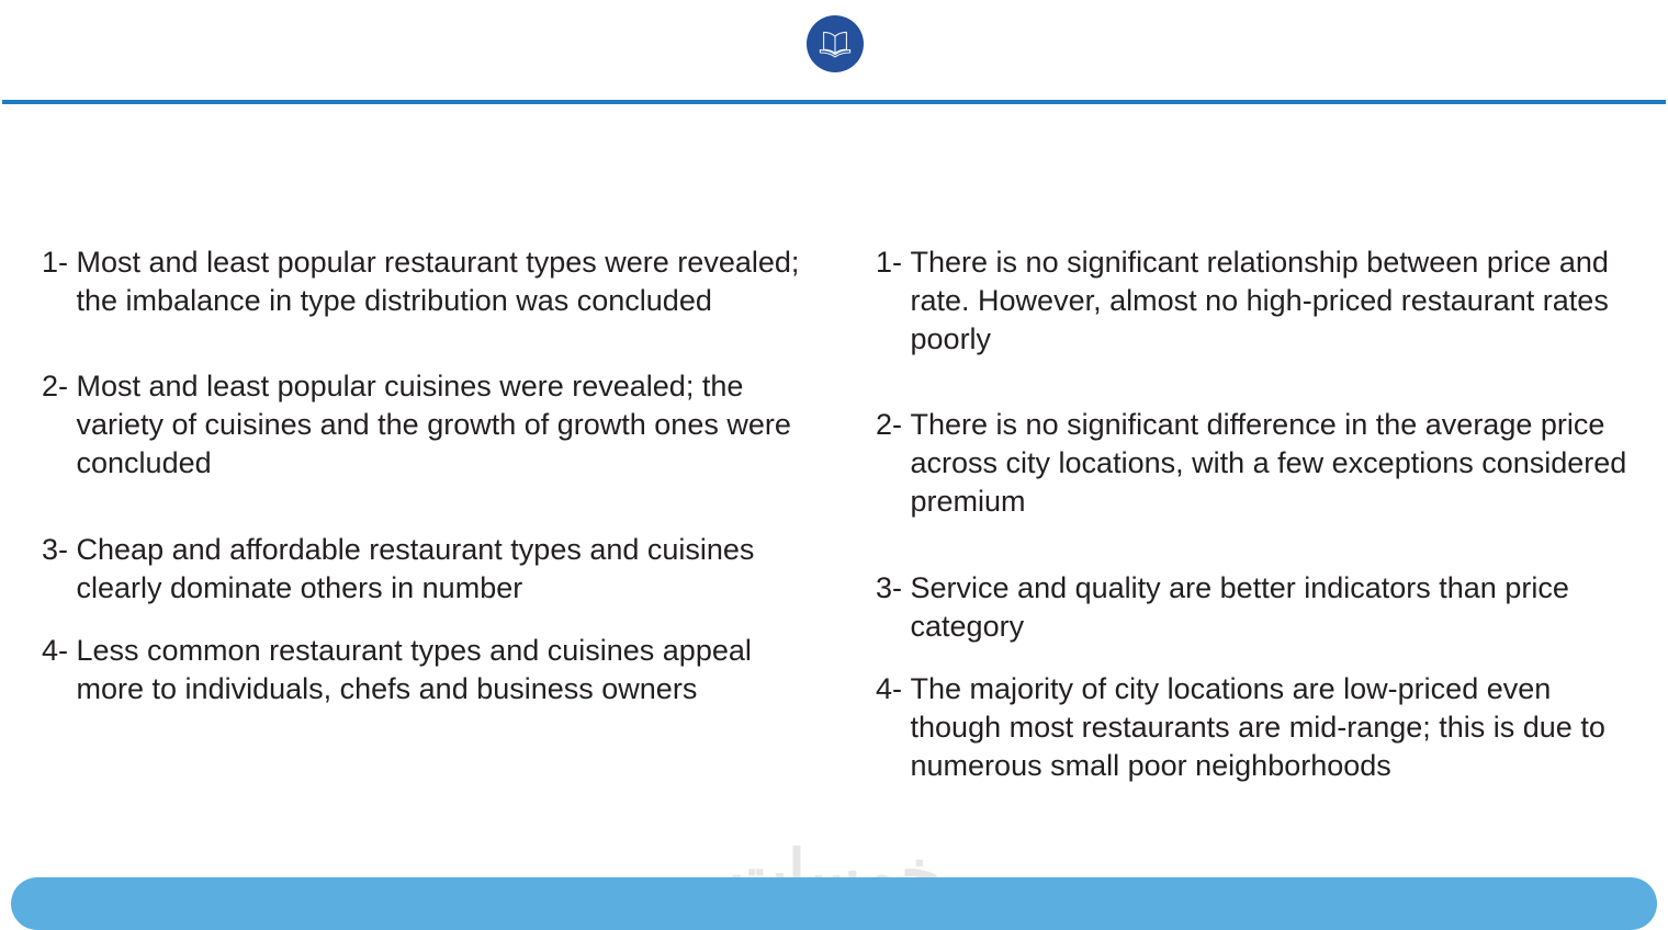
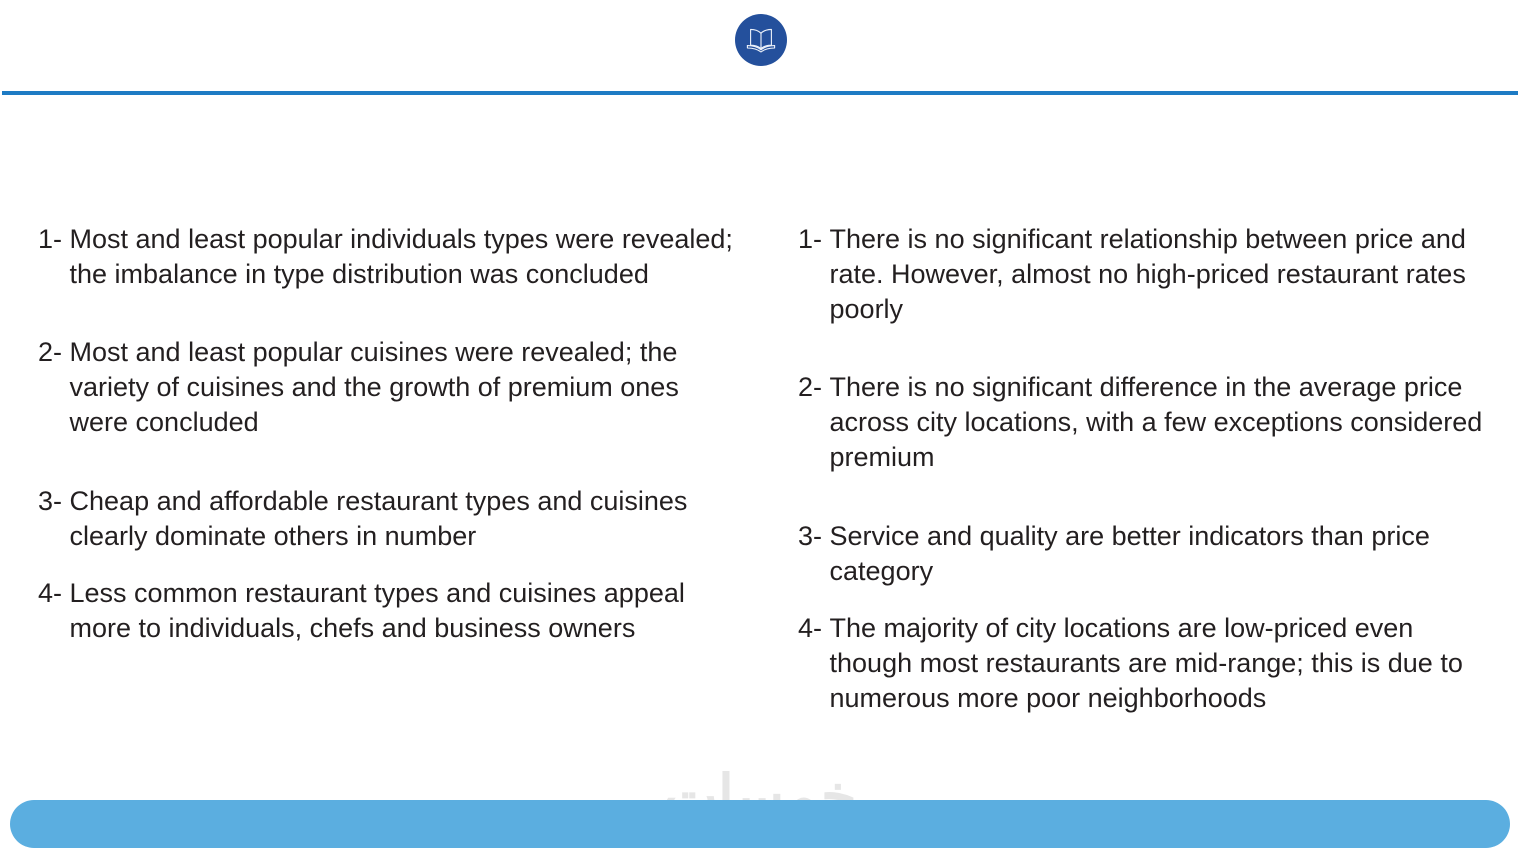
  1-
- Most and least popular restaurant types were revealed; the imbalance in type distribution was concluded
+ Most and least popular individuals types were revealed; the imbalance in type distribution was concluded
  2-
- Most and least popular cuisines were revealed; the variety of cuisines and the growth of growth ones were concluded
+ Most and least popular cuisines were revealed; the variety of cuisines and the growth of premium ones were concluded
  3-
  Cheap and affordable restaurant types and cuisines clearly dominate others in number
  4-
  Less common restaurant types and cuisines appeal more to individuals, chefs and business owners
  1-
  There is no significant relationship between price and rate. However, almost no high-priced restaurant rates poorly
  2-
  There is no significant difference in the average price across city locations, with a few exceptions considered premium
  3-
  Service and quality are better indicators than price category
  4-
- The majority of city locations are low-priced even though most restaurants are mid-range; this is due to numerous small poor neighborhoods
+ The majority of city locations are low-priced even though most restaurants are mid-range; this is due to numerous more poor neighborhoods
  خمسات
